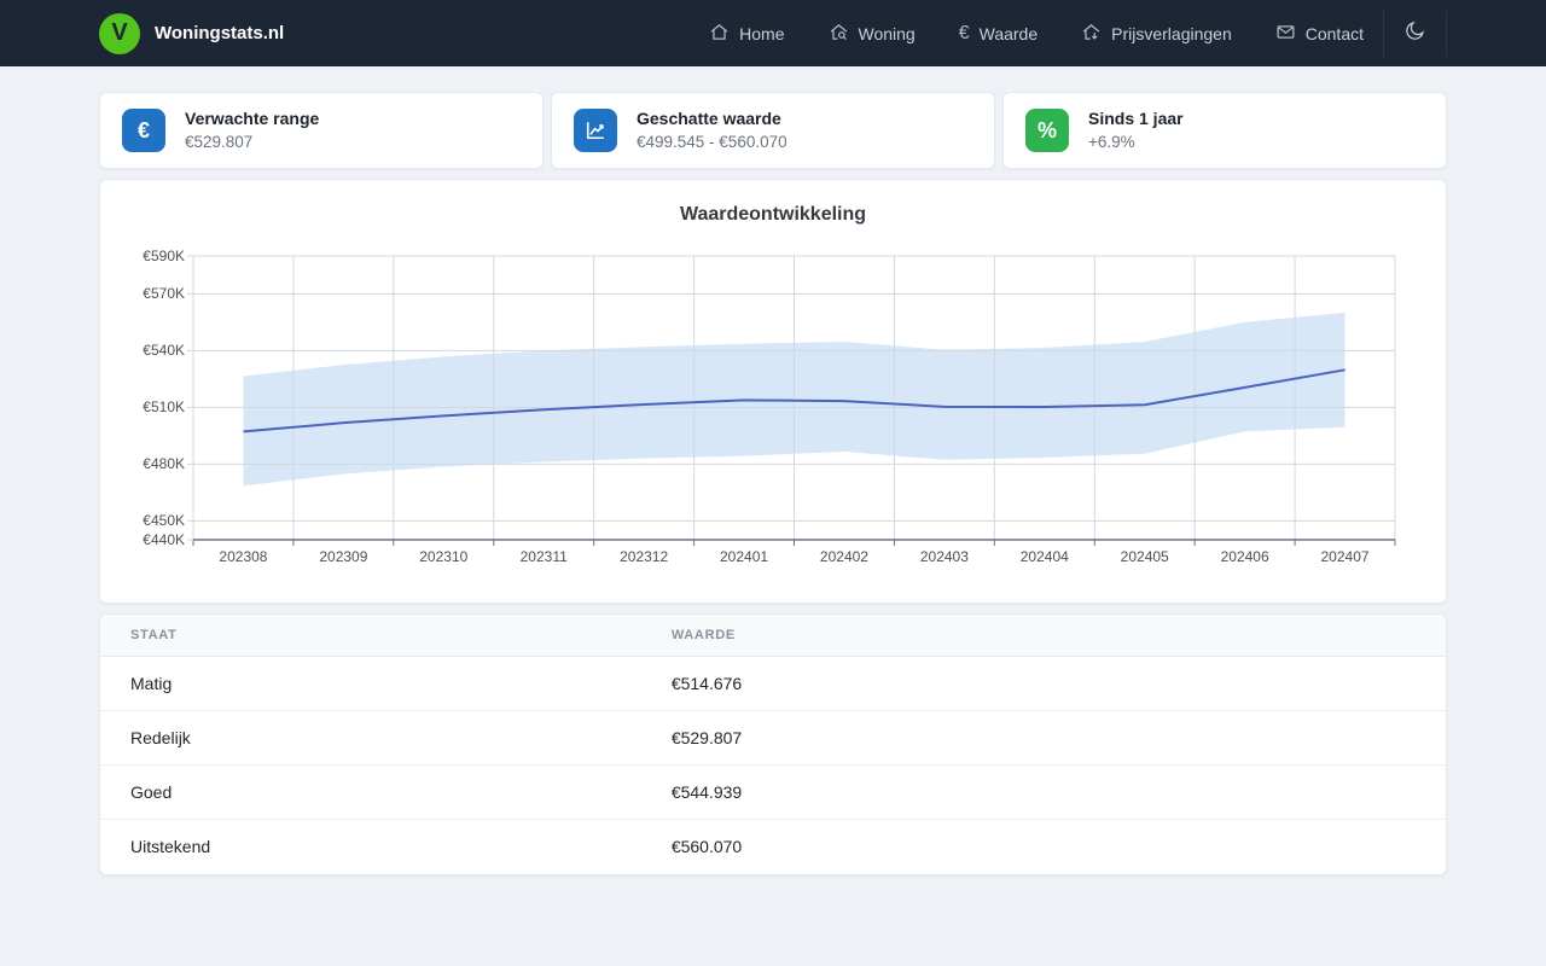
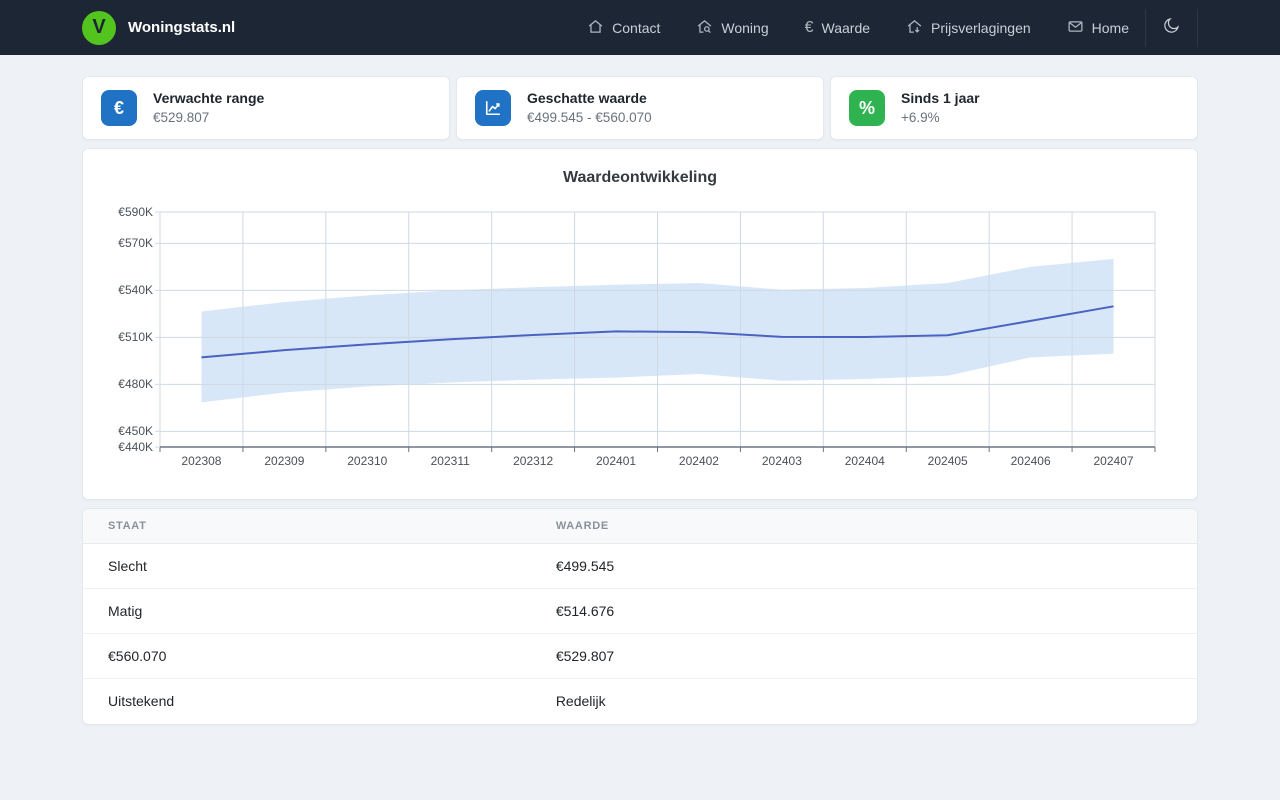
  V
  Woningstats.nl
- Home
+ Contact
  Woning
  €
  Waarde
  Prijsverlagingen
- Contact
+ Home
  €
  Verwachte range
  €529.807
  Geschatte waarde
  €499.545 - €560.070
  %
  Sinds 1 jaar
  +6.9%
  Waardeontwikkeling
  €440K
  €450K
  €480K
  €510K
  €540K
  €570K
  €590K
  202308
  202309
  202310
  202311
  202312
  202401
  202402
  202403
  202404
  202405
  202406
  202407
  STAAT	WAARDE
+ Slecht	€499.545
  Matig	€514.676
- Redelijk	€529.807
+ €560.070	€529.807
- Goed	€544.939
- Uitstekend	€560.070
+ Uitstekend	Redelijk
